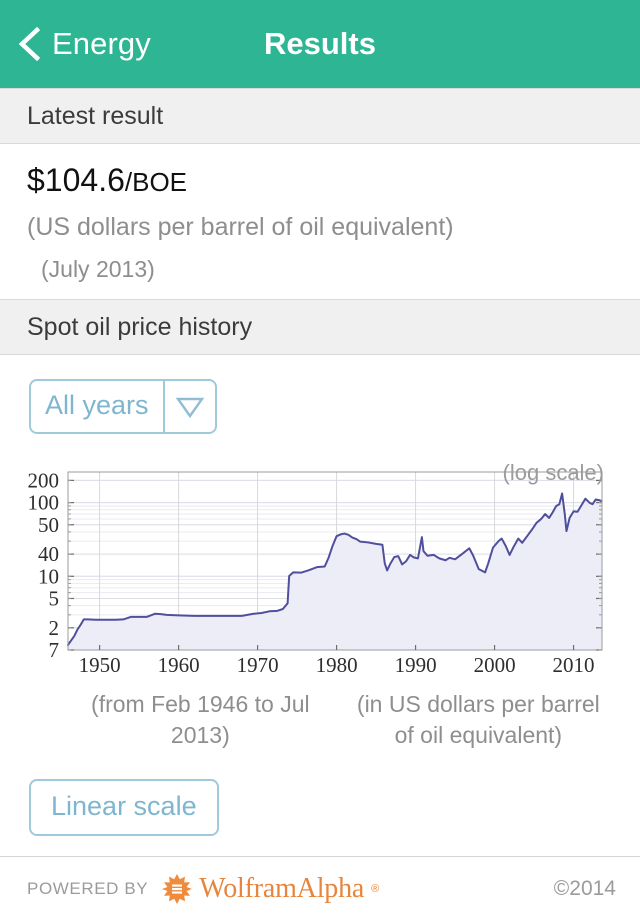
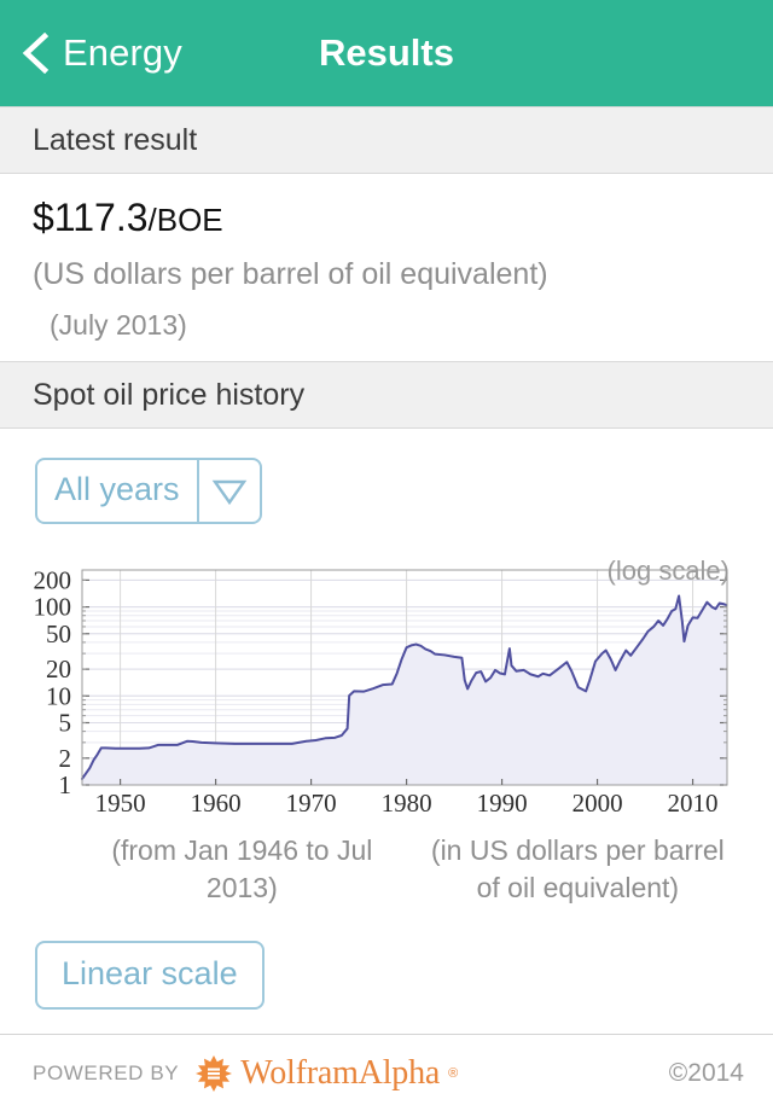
  Energy
  Results
  Latest result
- $104.6/BOE
+ $117.3/BOE
  (US dollars per barrel of oil equivalent)
  (July 2013)
  Spot oil price history
  All years
  (log scale)
- 7
+ 1
  2
  5
  10
- 40
+ 20
  50
  100
  200
  1950
  1960
  1970
  1980
  1990
  2000
  2010
- (from Feb 1946 to Jul 2013)
+ (from Jan 1946 to Jul 2013)
  (in US dollars per barrel of oil equivalent)
  Linear scale
  POWERED BY
  WolframAlpha
  ®
  ©2014
